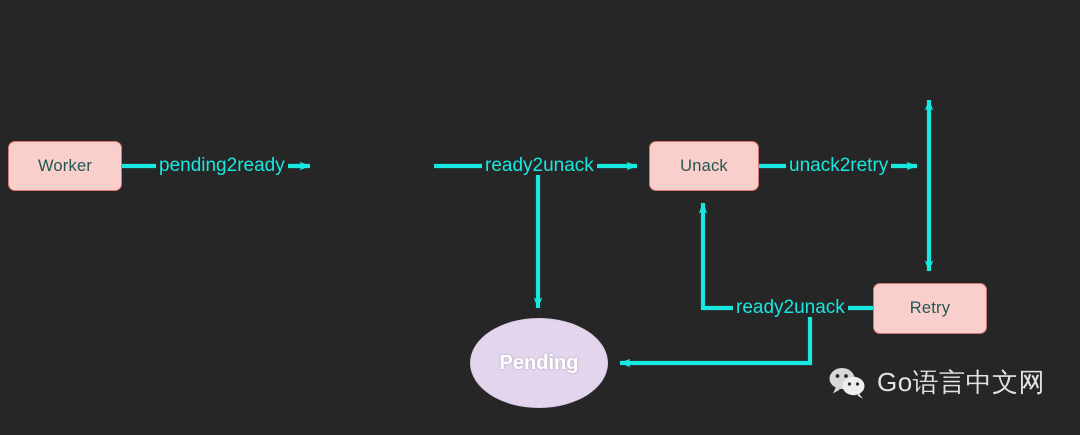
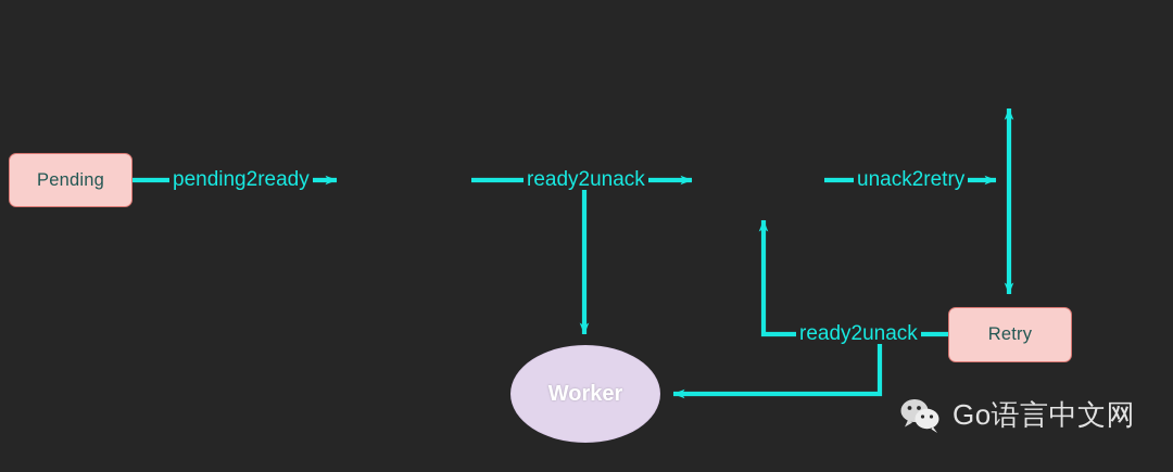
- Worker
+ Pending
- Unack
  Retry
- Pending
+ Worker
  pending2ready
  ready2unack
  unack2retry
  ready2unack
  Go语言中文网
